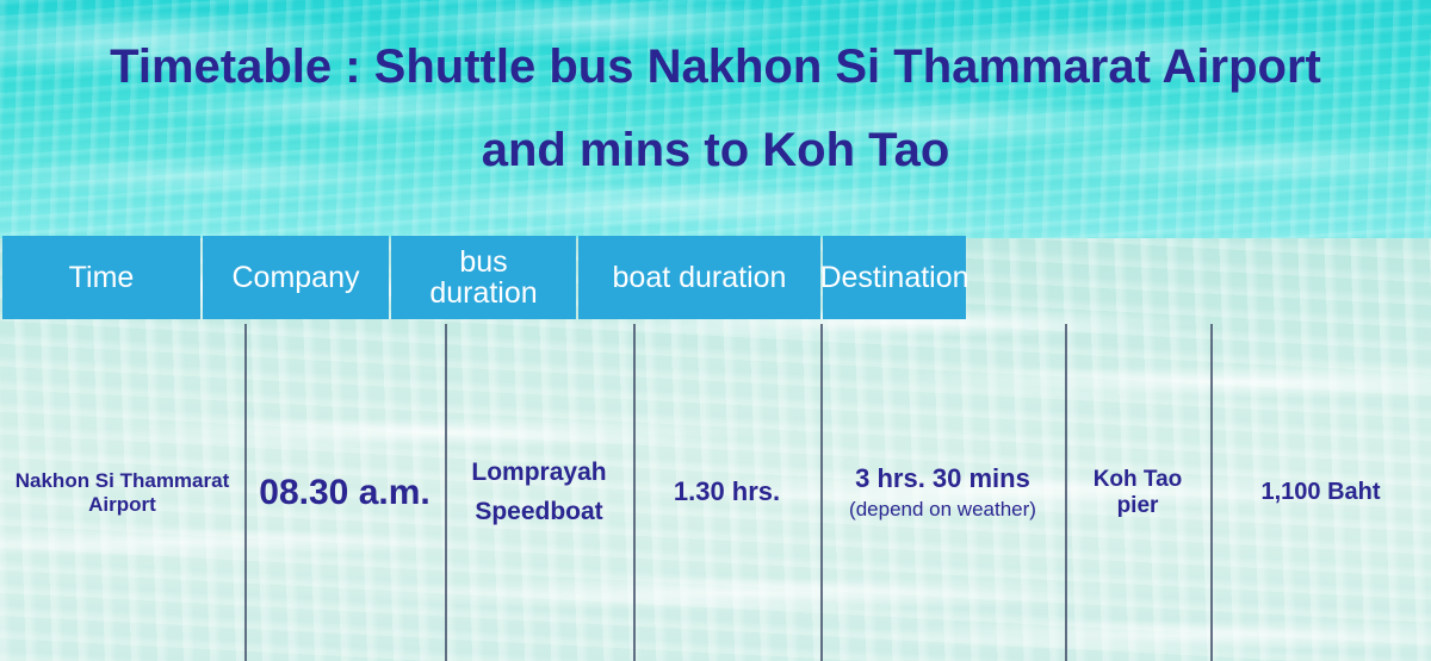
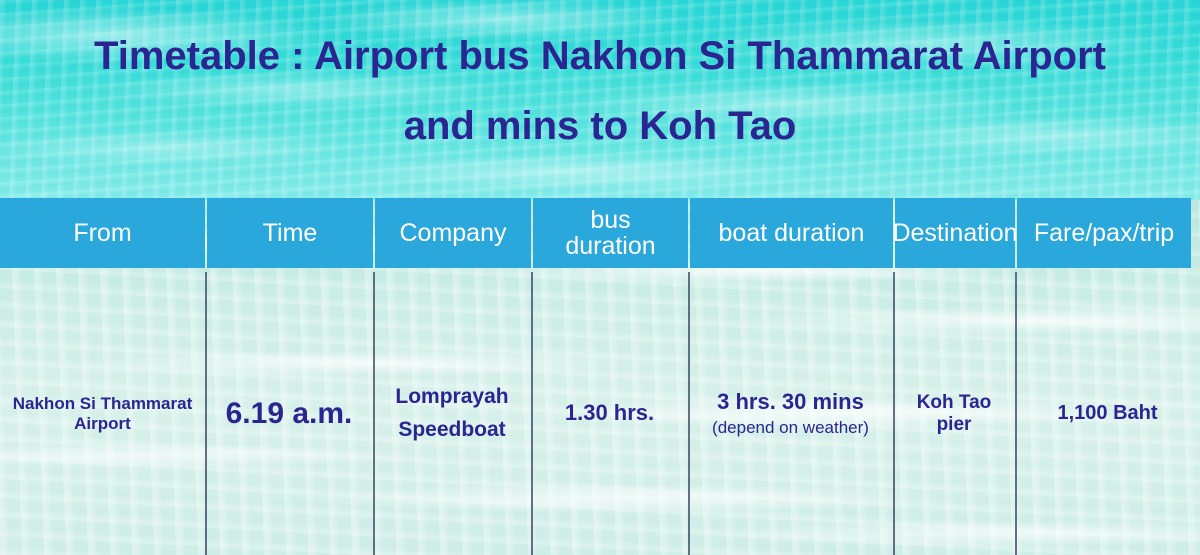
- Timetable : Shuttle bus Nakhon Si Thammarat Airport
+ Timetable : Airport bus Nakhon Si Thammarat Airport
  and mins to Koh Tao
+ From
  Time
  Company
  bus
  duration
  boat duration
  Destination
+ Fare/pax/trip
  Nakhon Si Thammarat Airport
- 08.30 a.m.
+ 6.19 a.m.
  Lomprayah
  Speedboat
  1.30 hrs.
  3 hrs. 30 mins
  (depend on weather)
  Koh Tao pier
  1,100 Baht
